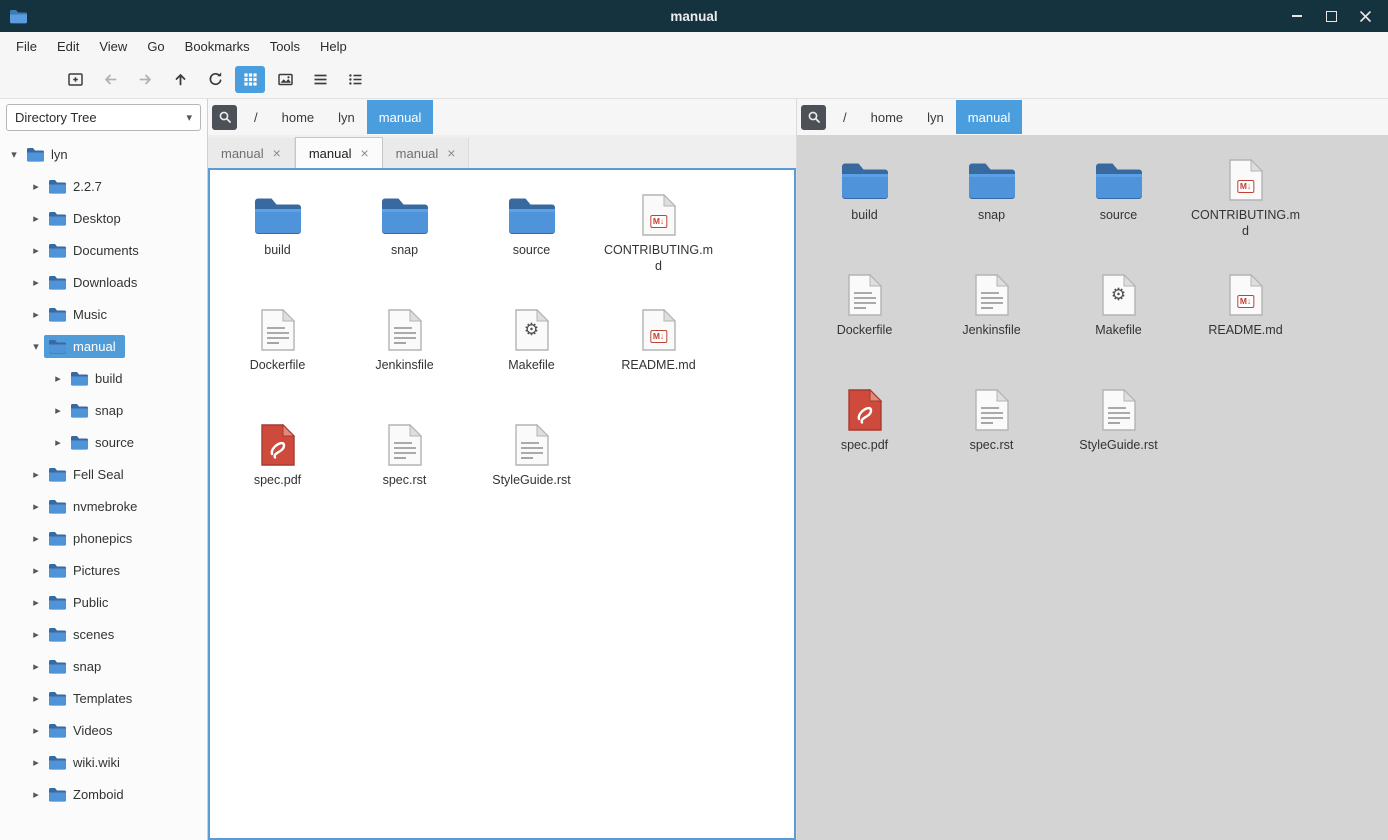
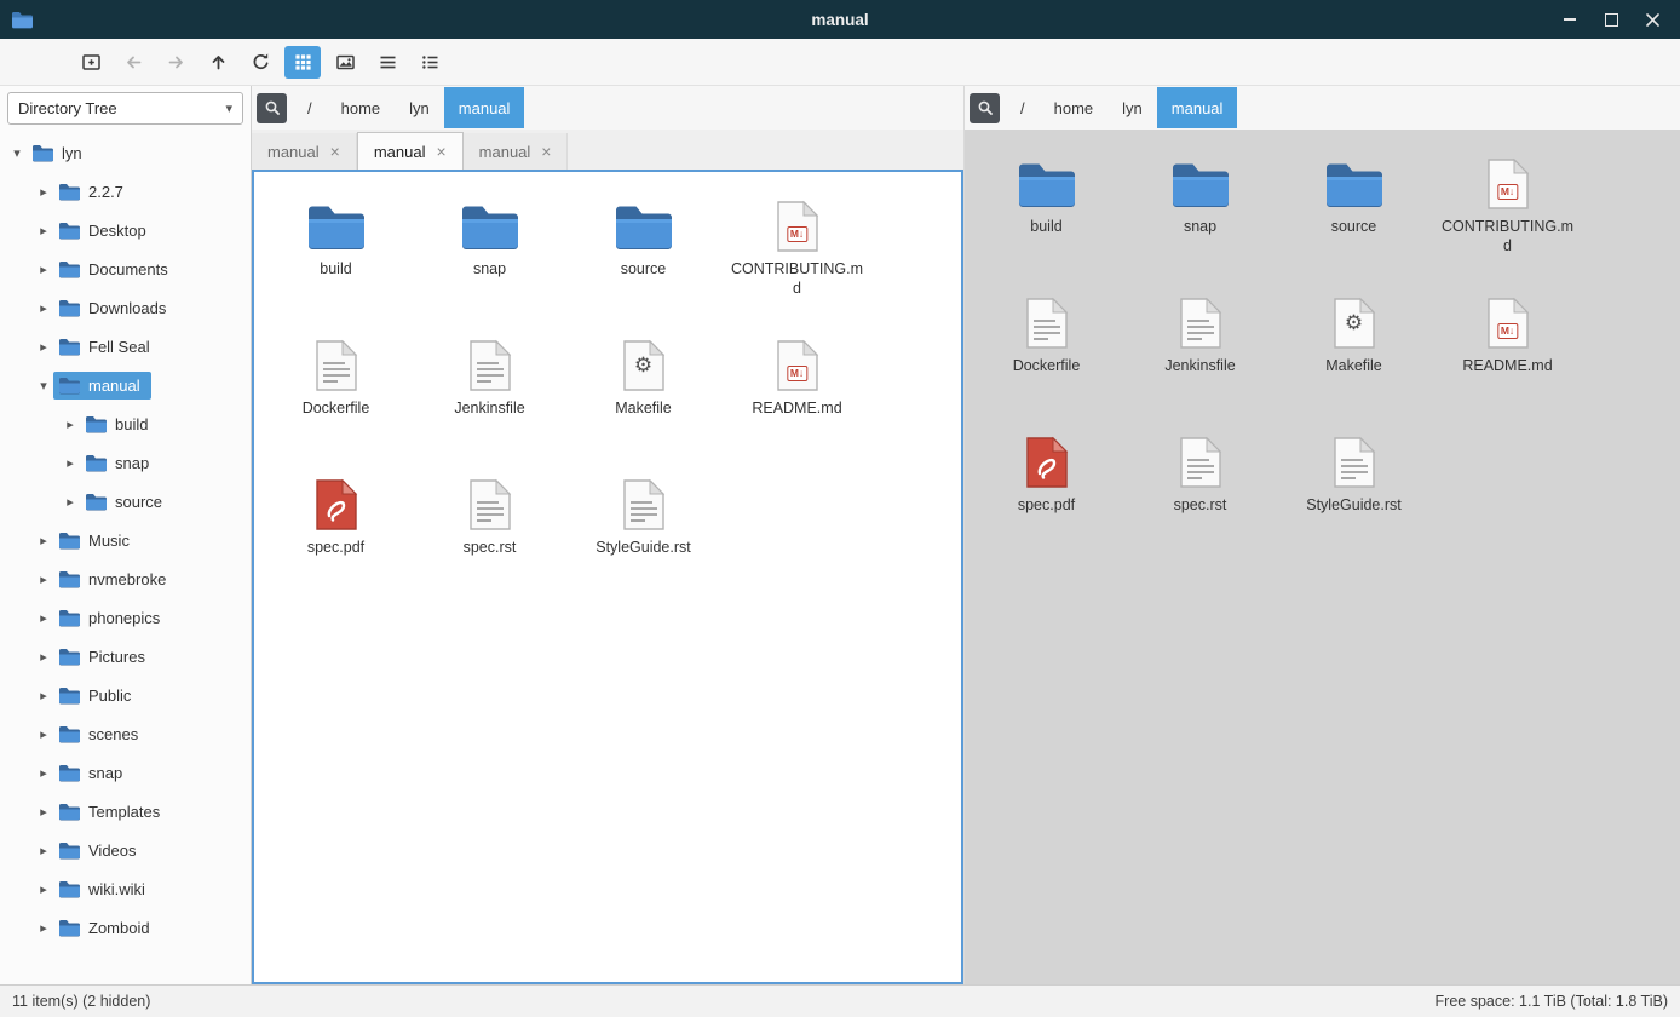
  manual
- File
- Edit
- View
- Go
- Bookmarks
- Tools
- Help
  Directory Tree
  ▾
  ▾
  lyn
  ▸
  2.2.7
  ▸
  Desktop
  ▸
  Documents
  ▸
  Downloads
  ▸
- Music
+ Fell Seal
  ▾
  manual
  ▸
  build
  ▸
  snap
  ▸
  source
  ▸
- Fell Seal
+ Music
  ▸
  nvmebroke
  ▸
  phonepics
  ▸
  Pictures
  ▸
  Public
  ▸
  scenes
  ▸
  snap
  ▸
  Templates
  ▸
  Videos
  ▸
  wiki.wiki
  ▸
  Zomboid
  /
  home
  lyn
  manual
  manual
  ×
  manual
  ×
  manual
  ×
  build
  snap
  source
  M↓
  CONTRIBUTING.md
  Dockerfile
  Jenkinsfile
  ⚙
  Makefile
  M↓
  README.md
  spec.pdf
  spec.rst
  StyleGuide.rst
  /
  home
  lyn
  manual
  build
  snap
  source
  M↓
  CONTRIBUTING.md
  Dockerfile
  Jenkinsfile
  ⚙
  Makefile
  M↓
  README.md
  spec.pdf
  spec.rst
  StyleGuide.rst
+ 11 item(s) (2 hidden)
+ Free space: 1.1 TiB (Total: 1.8 TiB)
